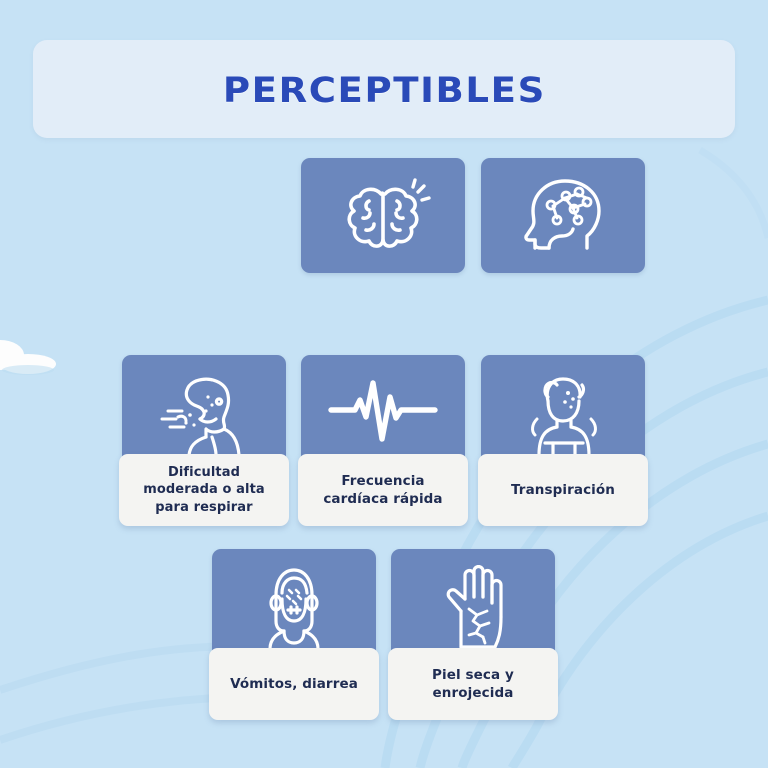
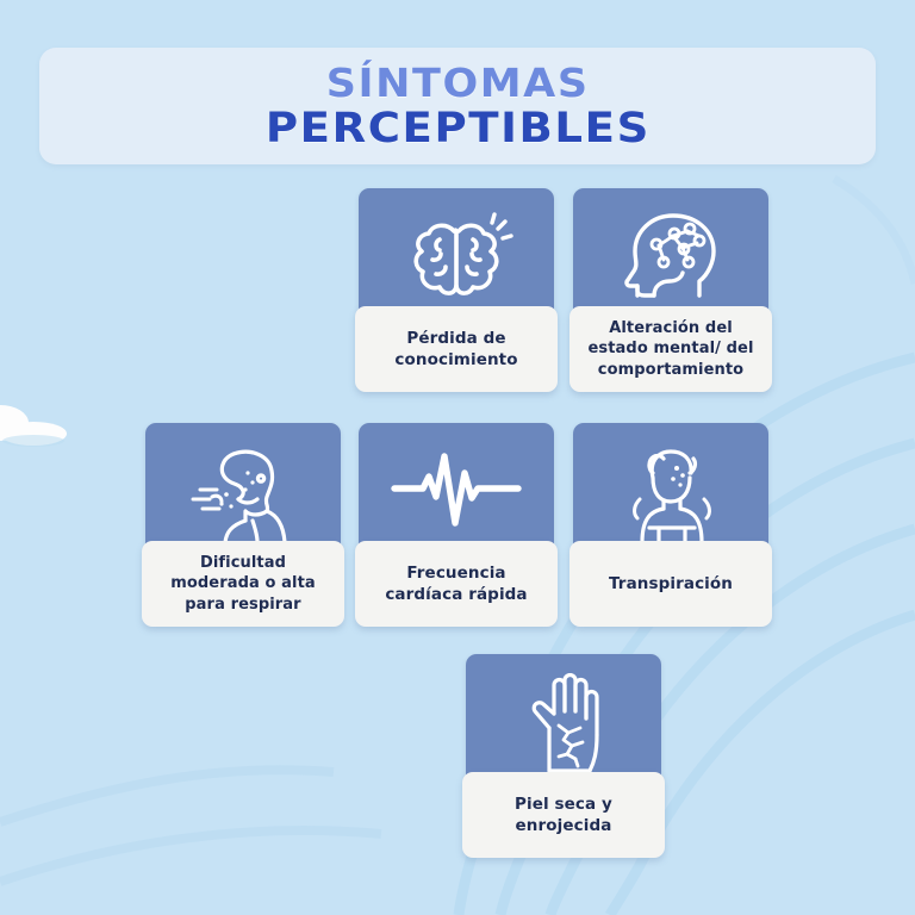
+ SÍNTOMAS
  PERCEPTIBLES
+ Pérdida de
+ conocimiento
+ Alteración del
+ estado mental/ del
+ comportamiento
  Dificultad
  moderada o alta
  para respirar
  Frecuencia
  cardíaca rápida
  Transpiración
- Vómitos, diarrea
  Piel seca y
  enrojecida
